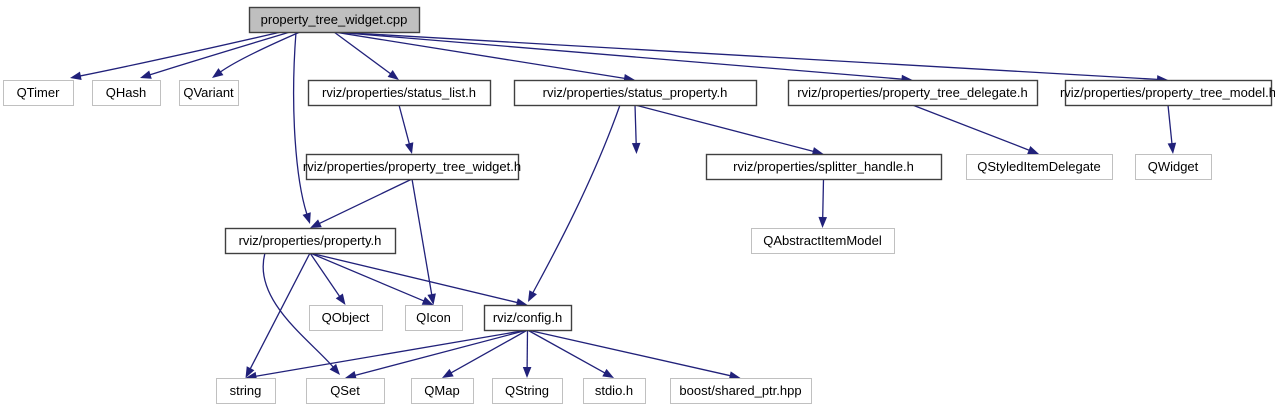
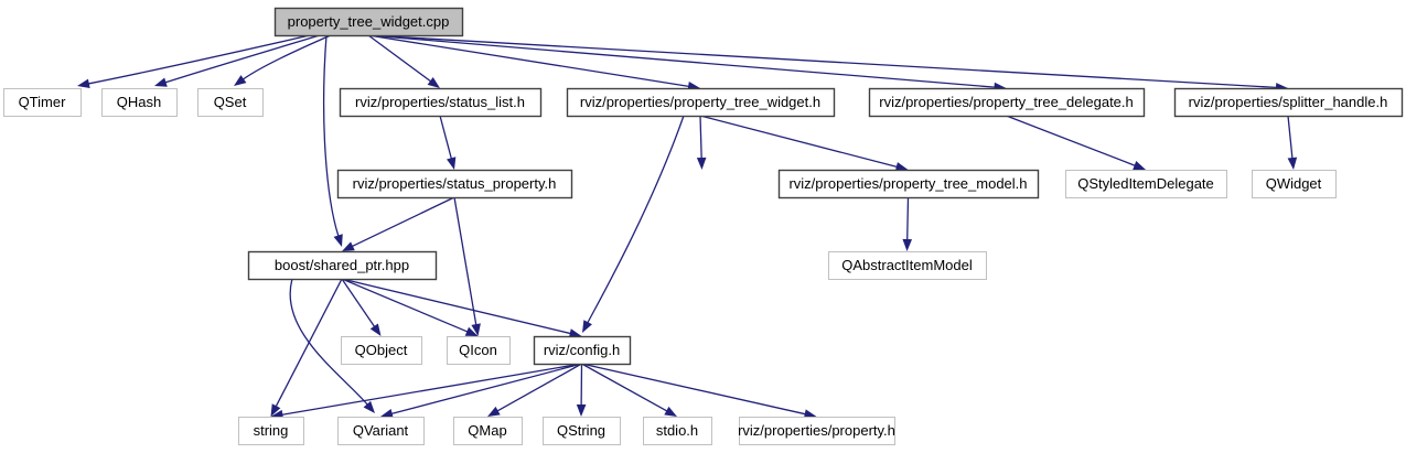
  property_tree_widget.cpp
  QTimer
  QHash
- QVariant
+ QSet
  rviz/properties/status_list.h
- rviz/properties/status_property.h
+ rviz/properties/property_tree_widget.h
  rviz/properties/property_tree_delegate.h
- rviz/properties/property_tree_model.h
+ rviz/properties/splitter_handle.h
- rviz/properties/property_tree_widget.h
+ rviz/properties/status_property.h
- rviz/properties/splitter_handle.h
+ rviz/properties/property_tree_model.h
  QStyledItemDelegate
  QWidget
- rviz/properties/property.h
+ boost/shared_ptr.hpp
  QAbstractItemModel
  QObject
  QIcon
  rviz/config.h
  string
- QSet
+ QVariant
  QMap
  QString
  stdio.h
- boost/shared_ptr.hpp
+ rviz/properties/property.h
